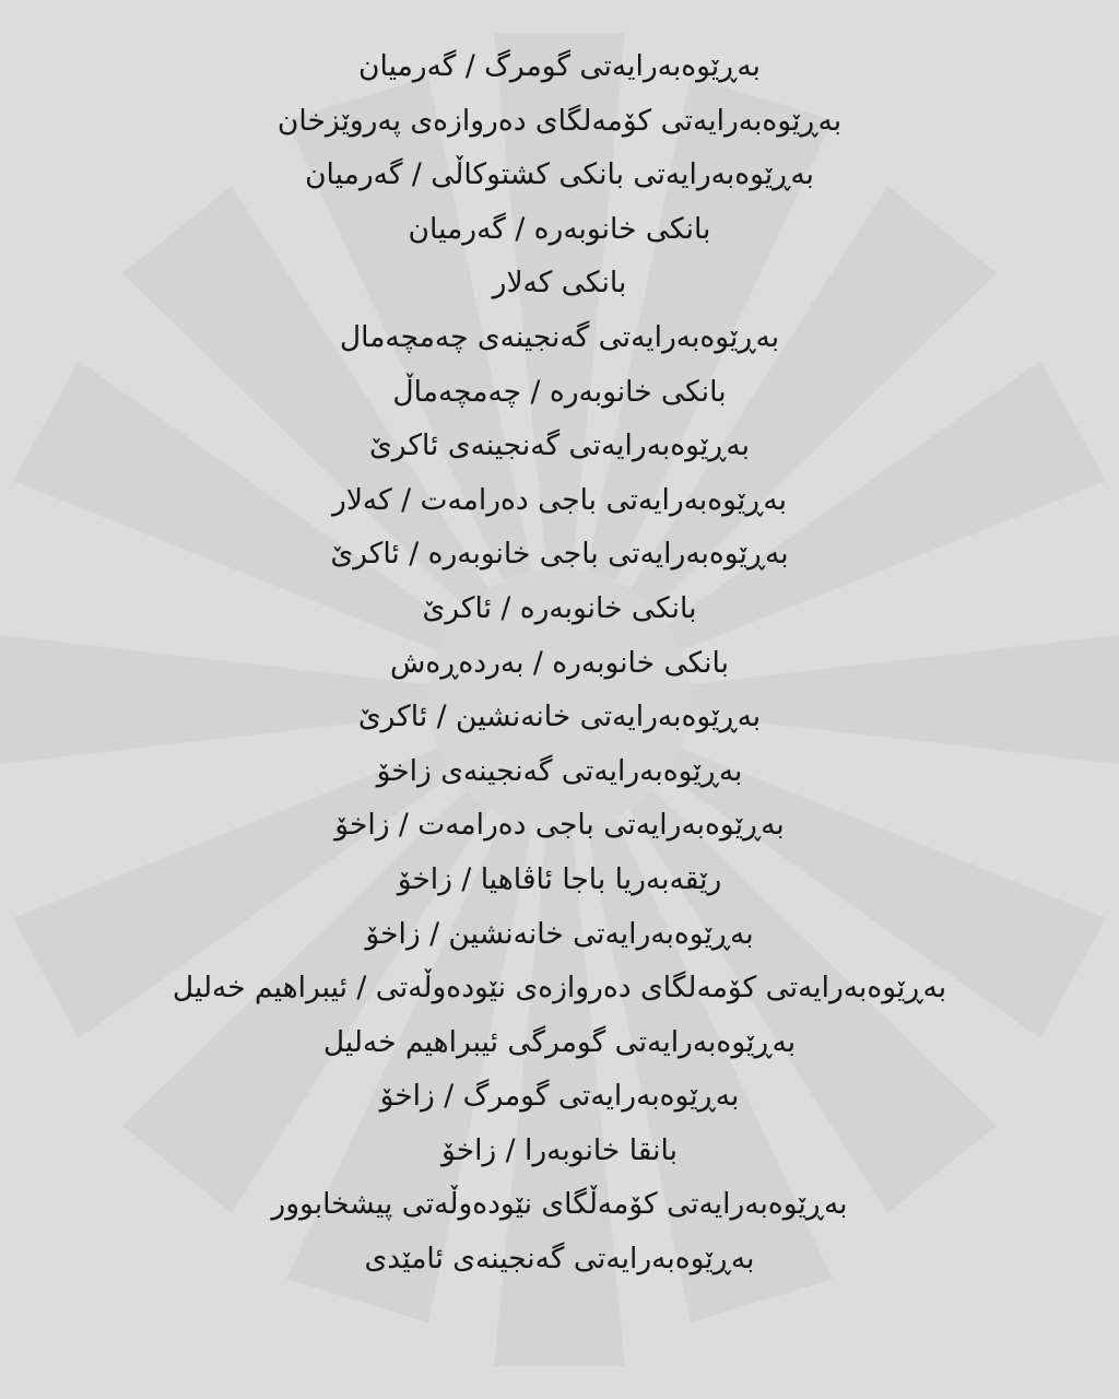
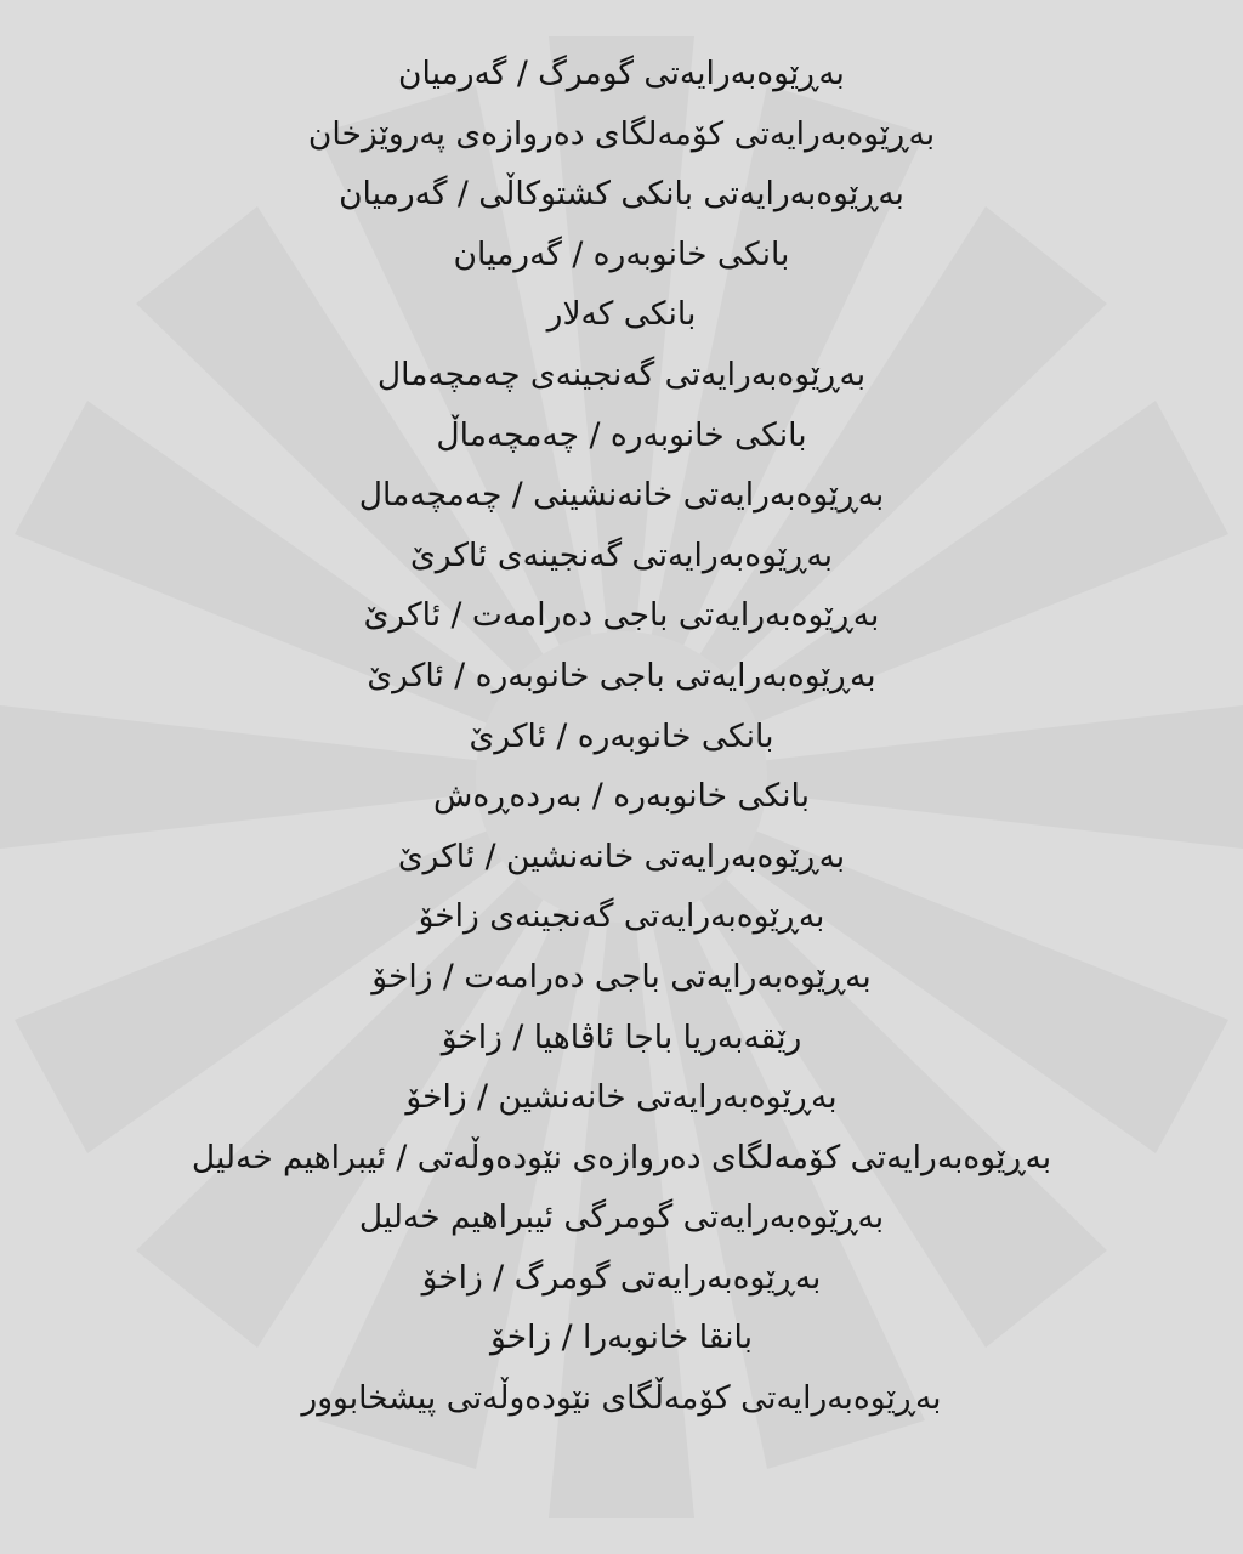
  بەڕێوەبەرایەتی گومرگ / گەرمیان
  بەڕێوەبەرایەتی کۆمەلگای دەروازەی پەروێزخان
  بەڕێوەبەرایەتی بانکی کشتوکاڵی / گەرمیان
  بانکی خانوبەرە / گەرمیان
  بانکی کەلار
  بەڕێوەبەرایەتی گەنجینەی چەمچەمال
  بانکی خانوبەرە / چەمچەماڵ
+ بەڕێوەبەرایەتی خانەنشینی / چەمچەمال
  بەڕێوەبەرایەتی گەنجینەی ئاکرێ
- بەڕێوەبەرایەتی باجی دەرامەت / کەلار
+ بەڕێوەبەرایەتی باجی دەرامەت / ئاکرێ
  بەڕێوەبەرایەتی باجی خانوبەرە / ئاکرێ
  بانکی خانوبەرە / ئاکرێ
  بانکی خانوبەرە / بەردەڕەش
  بەڕێوەبەرایەتی خانەنشین / ئاکرێ
  بەڕێوەبەرایەتی گەنجینەی زاخۆ
  بەڕێوەبەرایەتی باجی دەرامەت / زاخۆ
  رێقەبەریا باجا ئاڤاهیا / زاخۆ
  بەڕێوەبەرایەتی خانەنشین / زاخۆ
  بەڕێوەبەرایەتی کۆمەلگای دەروازەی نێودەوڵەتی / ئیبراهیم خەلیل
  بەڕێوەبەرایەتی گومرگی ئیبراهیم خەلیل
  بەڕێوەبەرایەتی گومرگ / زاخۆ
  بانقا خانوبەرا / زاخۆ
  بەڕێوەبەرایەتی کۆمەڵگای نێودەوڵەتی پیشخابوور
- بەڕێوەبەرایەتی گەنجینەی ئامێدی
